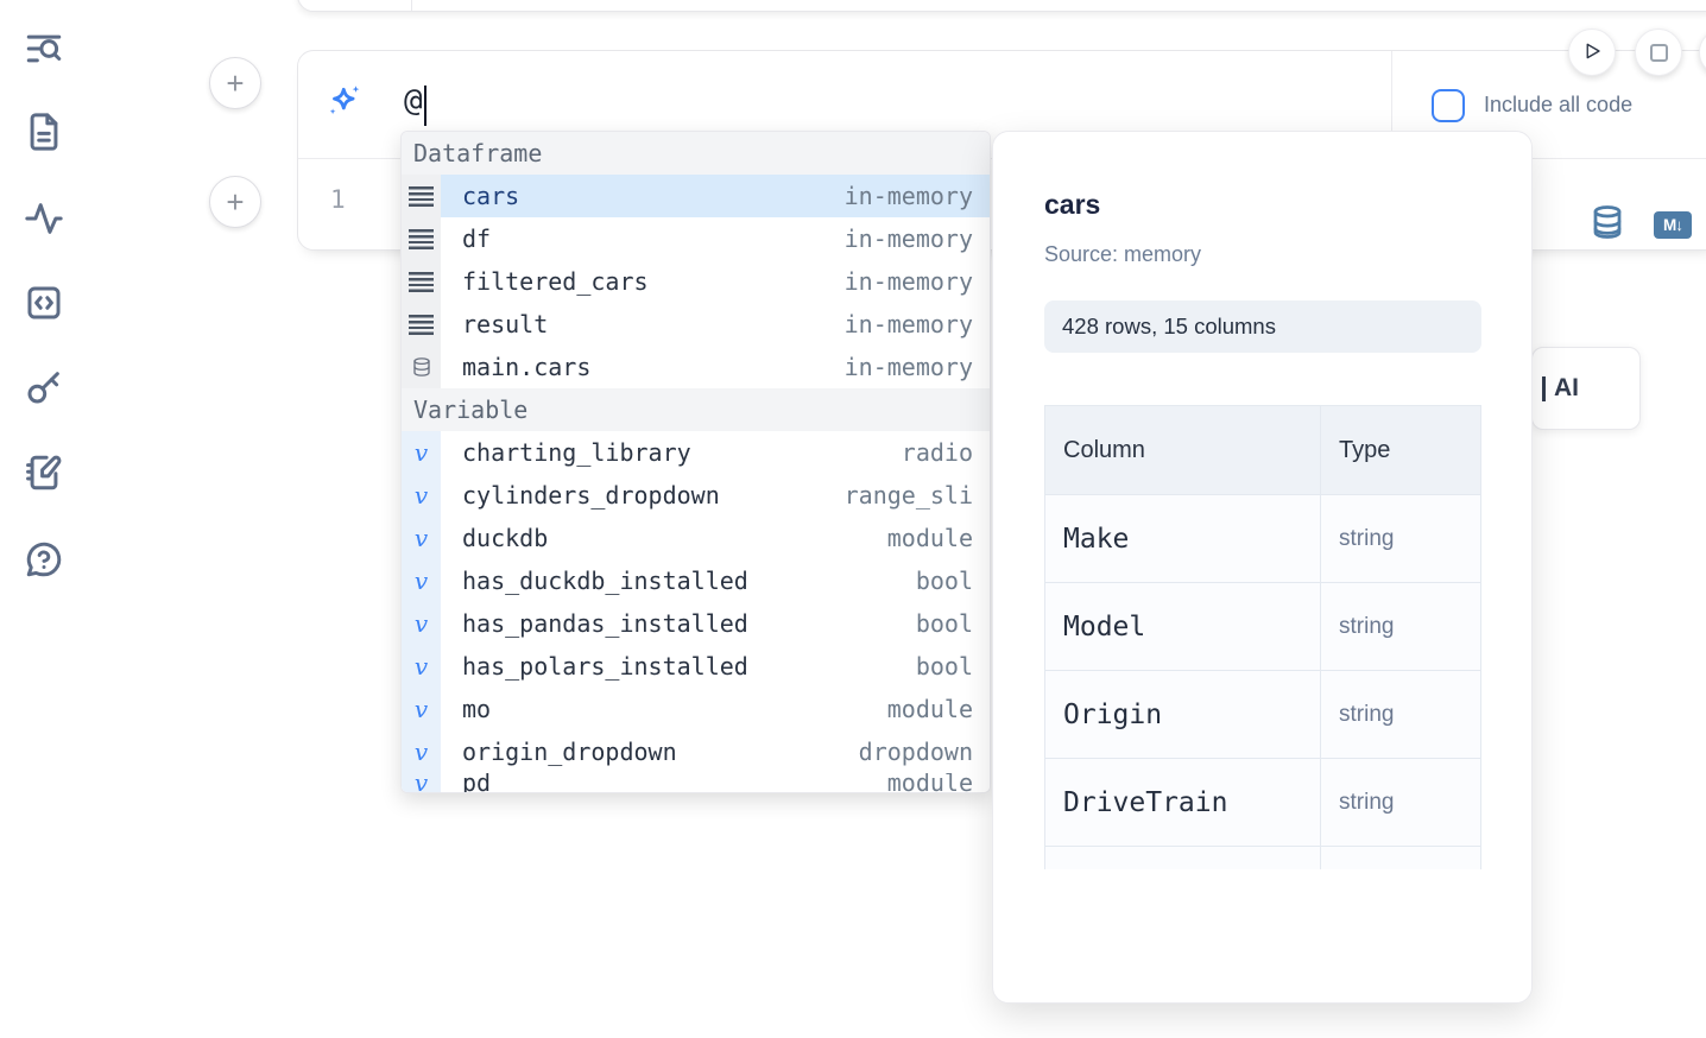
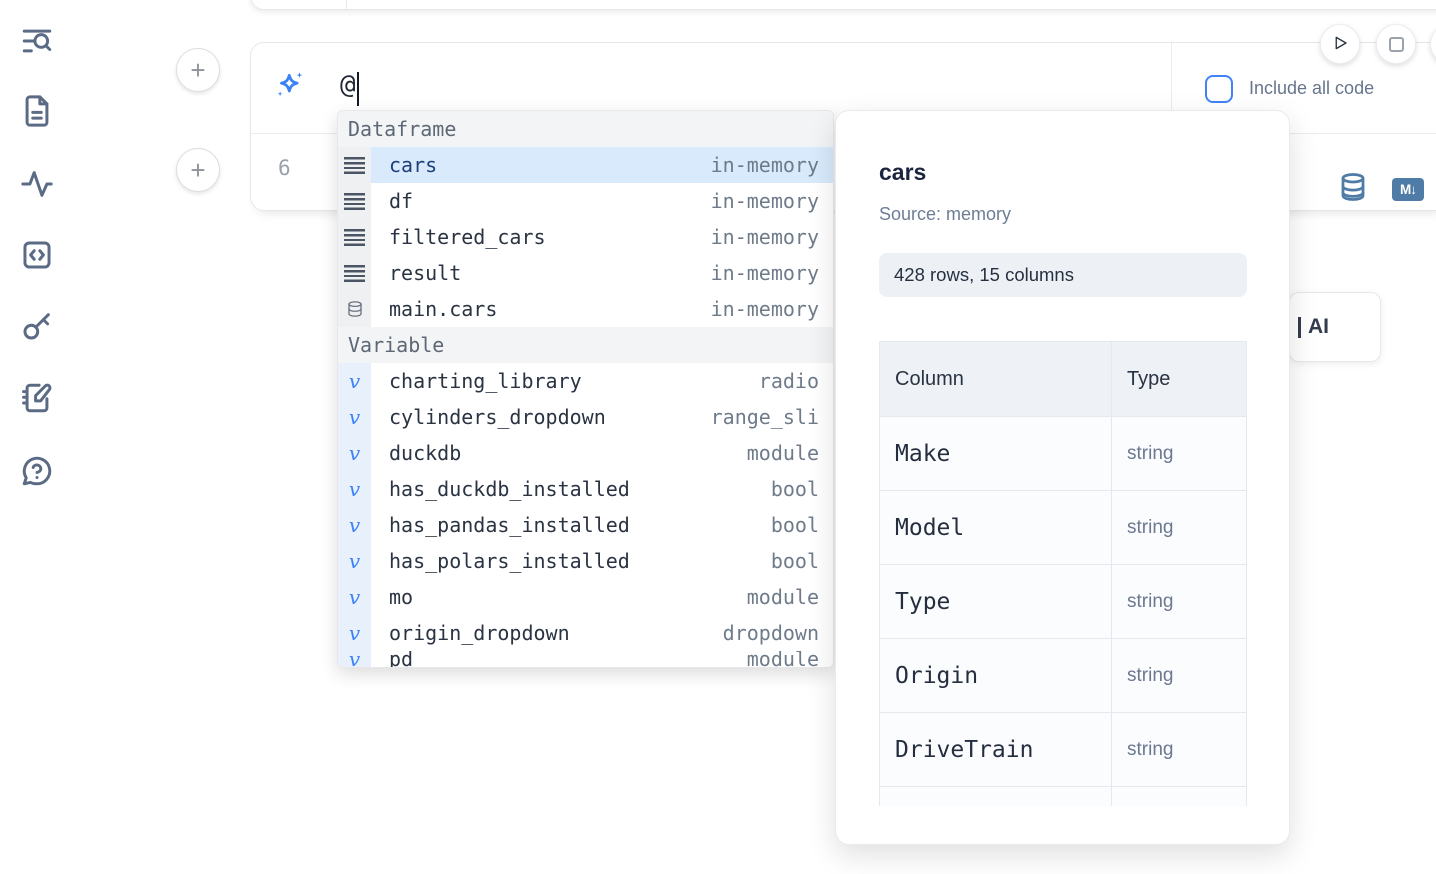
  +
  +
  @
  Include all code
- 1
+ 6
  M↓
  AI
  Dataframe
  cars
  in-memory
  df
  in-memory
  filtered_cars
  in-memory
  result
  in-memory
  main.cars
  in-memory
  Variable
  v
  charting_library
  radio
  v
  cylinders_dropdown
  range_sli
  v
  duckdb
  module
  v
  has_duckdb_installed
  bool
  v
  has_pandas_installed
  bool
  v
  has_polars_installed
  bool
  v
  mo
  module
  v
  origin_dropdown
  dropdown
  v
  pd
  module
  cars
  Source: memory
  428 rows, 15 columns
  Column	Type
  Make	string
  Model	string
+ Type	string
  Origin	string
  DriveTrain	string
